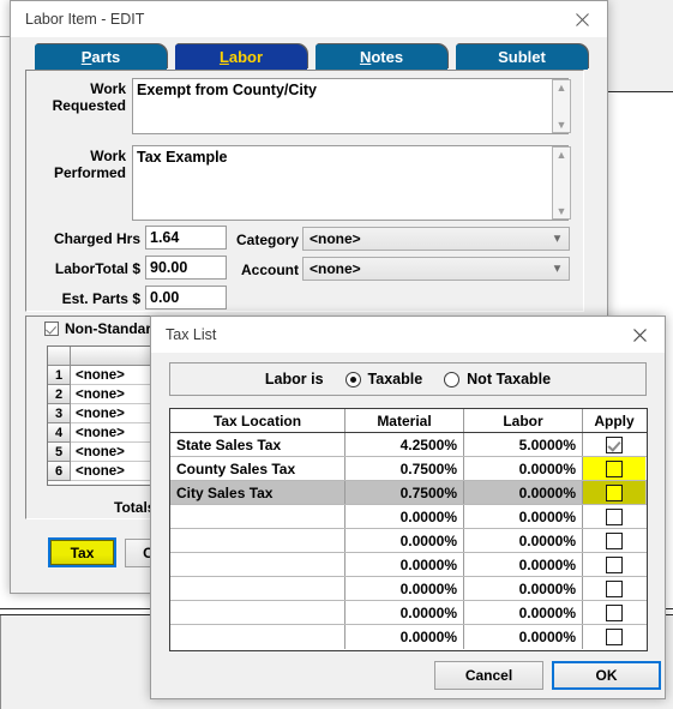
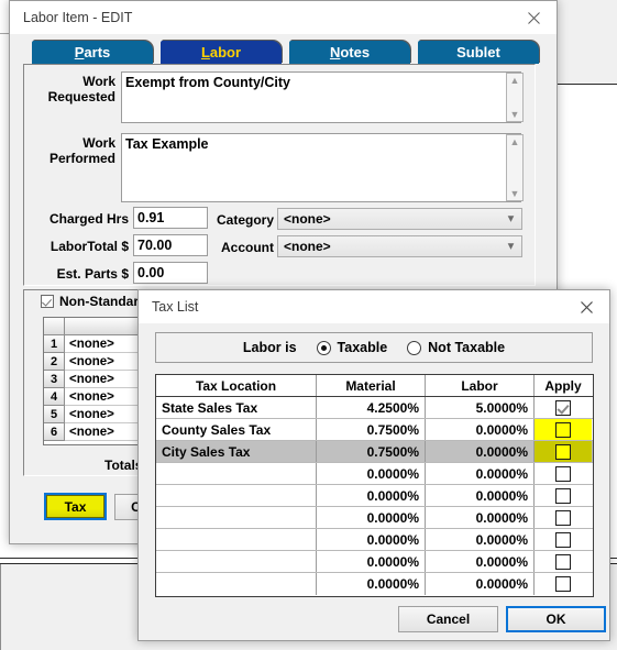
  Labor Item - EDIT
  Parts
  Labor
  Notes
  Sublet
  Work
  Requested
  Exempt from County/City
  ▲
  ▼
  Work
  Performed
  Tax Example
  ▲
  ▼
  Charged Hrs
- 1.64
+ 0.91
  LaborTotal $
- 90.00
+ 70.00
  Est. Parts $
  0.00
  Category
  <none>
  ▾
  Account
  <none>
  ▾
  Non-Standar
  1
  <none>
  2
  <none>
  3
  <none>
  4
  <none>
  5
  <none>
  6
  <none>
  Total
  Tax
  Tax List
  Labor is
  Taxable
  Not Taxable
  Tax Location
  Material
  Labor
  Apply
  State Sales Tax
  4.2500%
  5.0000%
  County Sales Tax
  0.7500%
  0.0000%
  City Sales Tax
  0.7500%
  0.0000%
  0.0000%
  0.0000%
  0.0000%
  0.0000%
  0.0000%
  0.0000%
  0.0000%
  0.0000%
  0.0000%
  0.0000%
  0.0000%
  0.0000%
  Cancel
  OK
